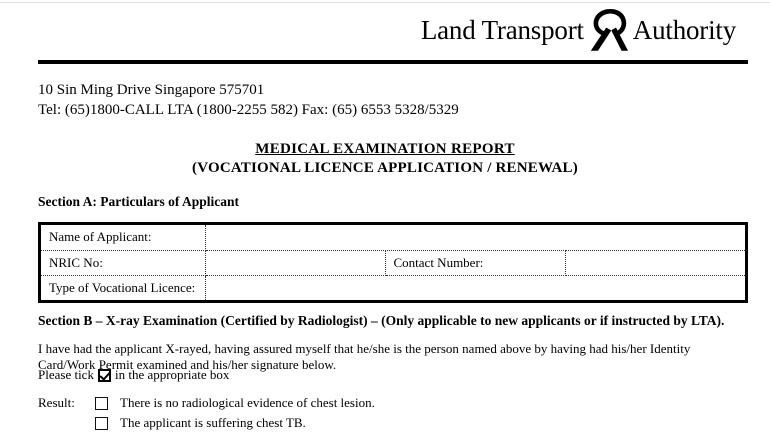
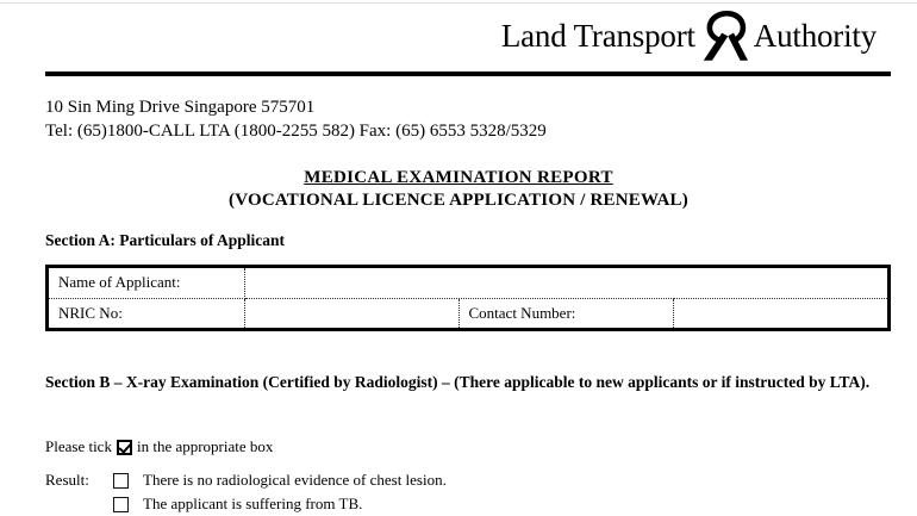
  Land Transport
  Authority
  10 Sin Ming Drive Singapore 575701
  Tel: (65)1800-CALL LTA (1800-2255 582) Fax: (65) 6553 5328/5329
  MEDICAL EXAMINATION REPORT
  (VOCATIONAL LICENCE APPLICATION / RENEWAL)
  Section A: Particulars of Applicant
  Name of Applicant:
  NRIC No:		Contact Number:
- Type of Vocational Licence:
- Section B – X-ray Examination (Certified by Radiologist) – (Only applicable to new applicants or if instructed by LTA).
+ Section B – X-ray Examination (Certified by Radiologist) – (There applicable to new applicants or if instructed by LTA).
- I have had the applicant X-rayed, having assured myself that he/she is the person named above by having had his/her Identity Card/Work Permit examined and his/her signature below.
  Please tick
  in the appropriate box
  Result:
  There is no radiological evidence of chest lesion.
- The applicant is suffering chest TB.
+ The applicant is suffering from TB.
